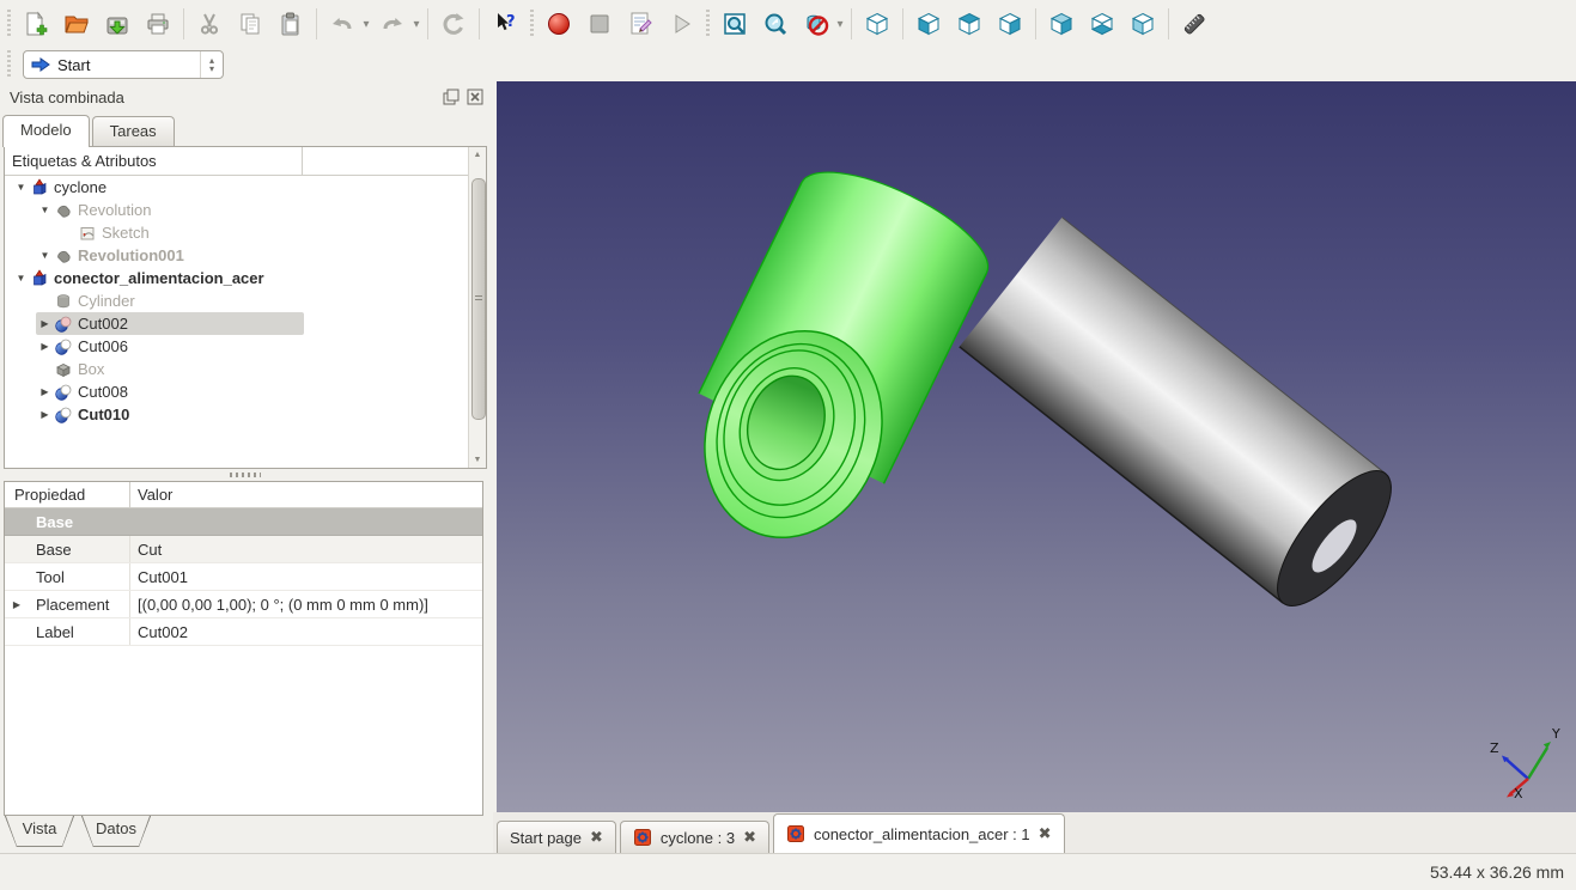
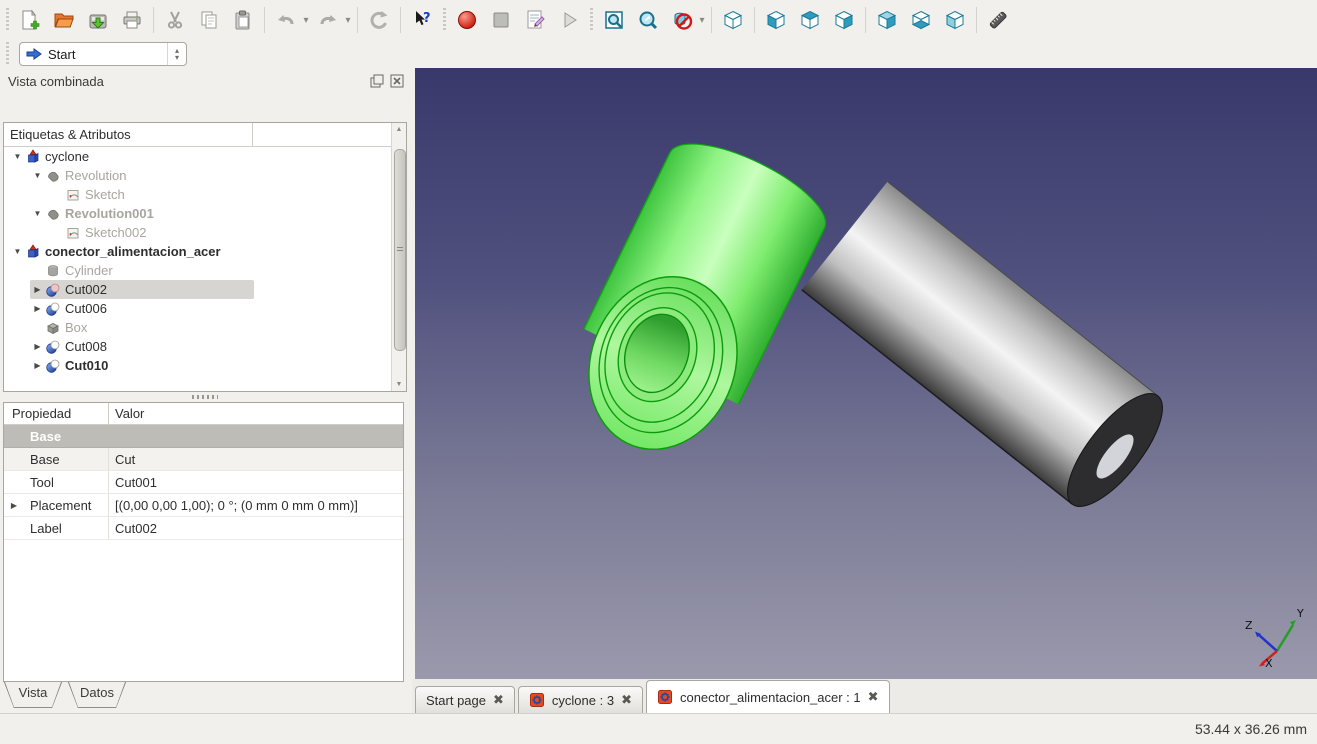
  ▾
  ▾
  ?
  ▾
  Start
  ▴
  ▾
  Vista combinada
- Modelo
- Tareas
  Etiquetas & Atributos
  ▼
  cyclone
  ▼
  Revolution
  Sketch
  ▼
  Revolution001
+ Sketch002
  ▼
  conector_alimentacion_acer
  Cylinder
  ▶
  Cut002
  ▶
  Cut006
  Box
  ▶
  Cut008
  ▶
  Cut010
  Propiedad
  Valor
  Base
  Base
  Cut
  Tool
  Cut001
  ▶
  Placement
  [(0,00 0,00 1,00); 0 °; (0 mm 0 mm 0 mm)]
  Label
  Cut002
  Vista
  Datos
  Y
  Z
  X
  Start page
  ✖
  cyclone : 3
  ✖
  conector_alimentacion_acer : 1
  ✖
  53.44 x 36.26 mm
